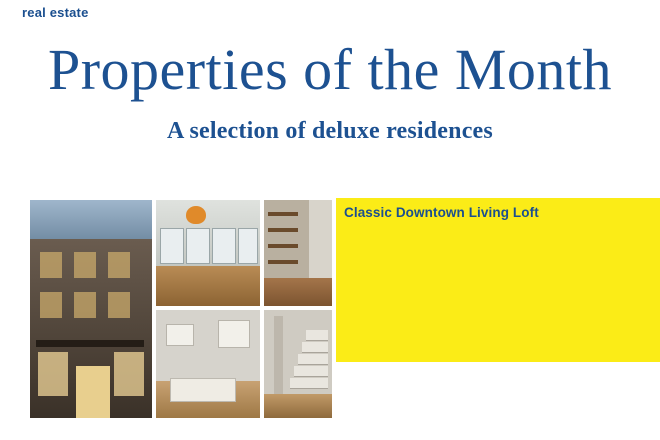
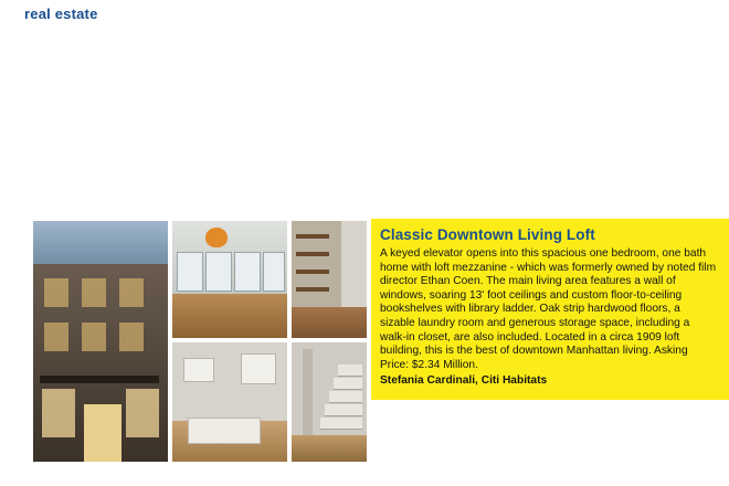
  real estate
- Properties of the Month
- A selection of deluxe residences
  Classic Downtown Living Loft
+ A keyed elevator opens into this spacious one bedroom, one bath home with loft mezzanine - which was formerly owned by noted film director Ethan Coen. The main living area features a wall of windows, soaring 13' foot ceilings and custom floor-to-ceiling bookshelves with library ladder. Oak strip hardwood floors, a sizable laundry room and generous storage space, including a walk-in closet, are also included. Located in a circa 1909 loft building, this is the best of downtown Manhattan living. Asking Price: $2.34 Million.
+ Stefania Cardinali, Citi Habitats
